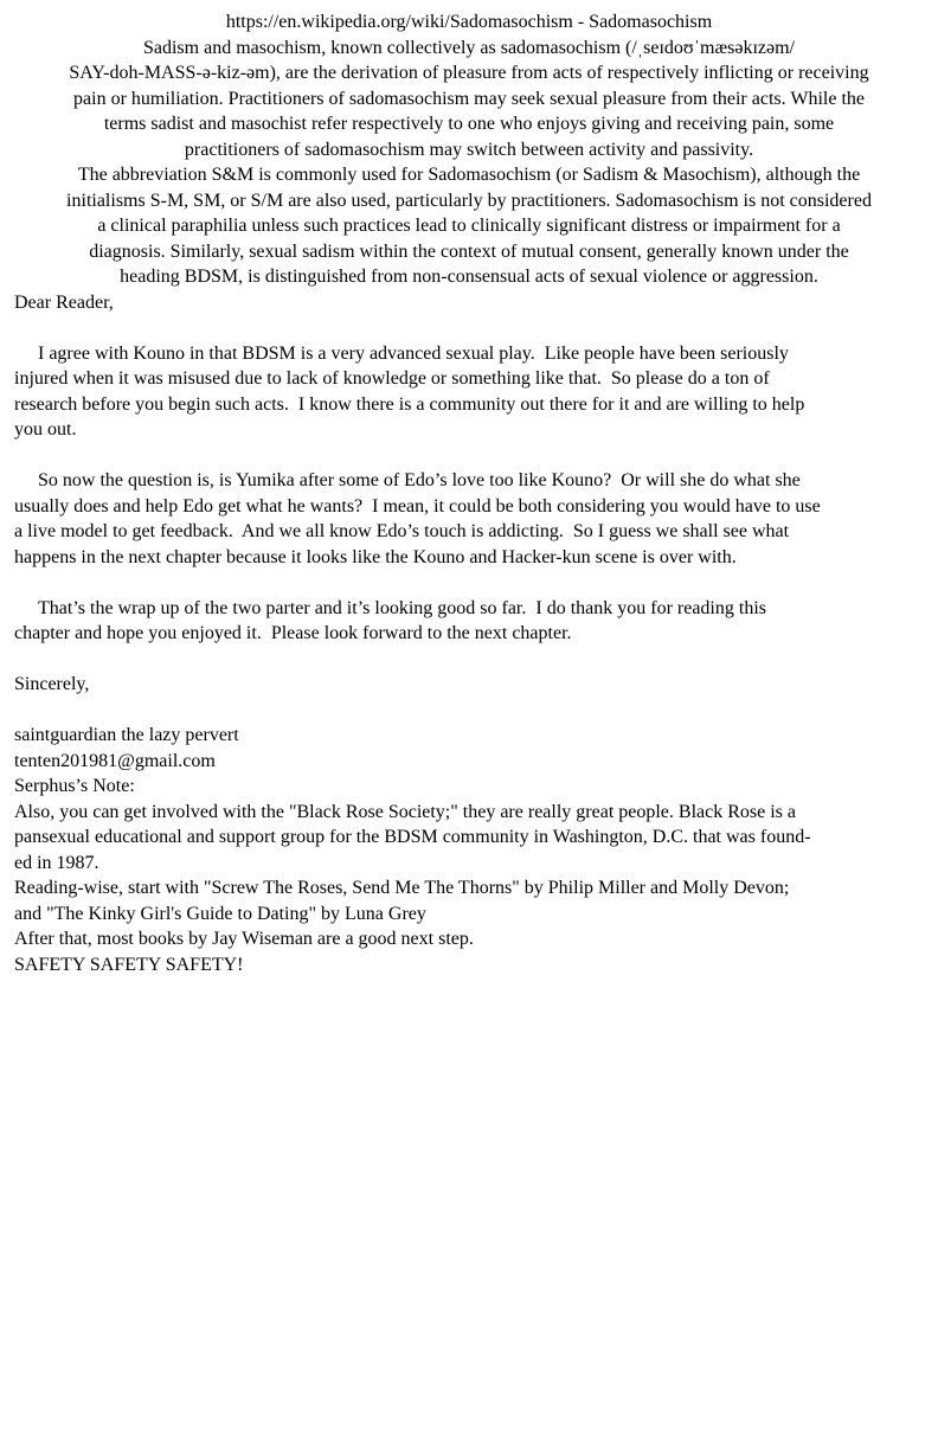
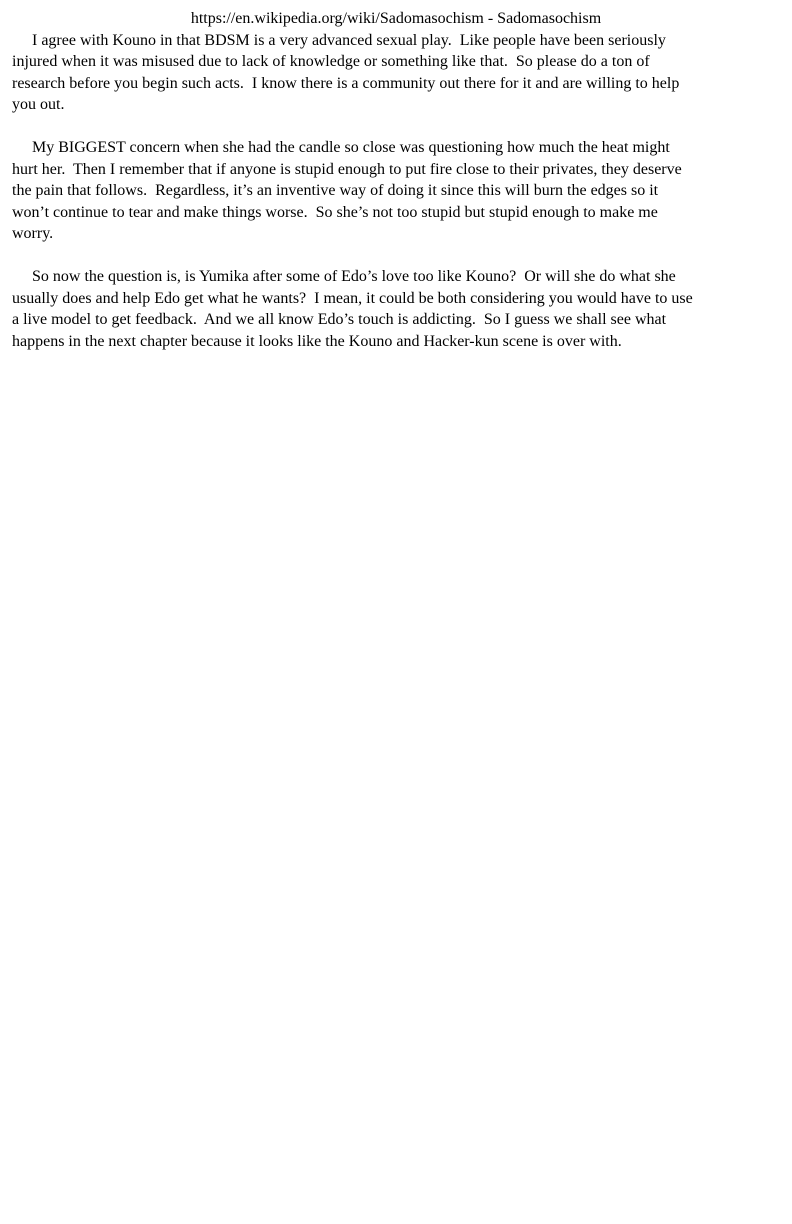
  https://en.wikipedia.org/wiki/Sadomasochism - Sadomasochism
- Sadism and masochism, known collectively as sadomasochism (/ˌseɪdoʊˈmæsəkɪzəm/
- SAY-doh-MASS-ə-kiz-əm), are the derivation of pleasure from acts of respectively inflicting or receiving
- pain or humiliation. Practitioners of sadomasochism may seek sexual pleasure from their acts. While the
- terms sadist and masochist refer respectively to one who enjoys giving and receiving pain, some
- practitioners of sadomasochism may switch between activity and passivity.
- The abbreviation S&M is commonly used for Sadomasochism (or Sadism & Masochism), although the
- initialisms S-M, SM, or S/M are also used, particularly by practitioners. Sadomasochism is not considered
- a clinical paraphilia unless such practices lead to clinically significant distress or impairment for a
- diagnosis. Similarly, sexual sadism within the context of mutual consent, generally known under the
- heading BDSM, is distinguished from non-consensual acts of sexual violence or aggression.
- Dear Reader,
  I agree with Kouno in that BDSM is a very advanced sexual play. Like people have been seriously
  injured when it was misused due to lack of knowledge or something like that. So please do a ton of
  research before you begin such acts. I know there is a community out there for it and are willing to help
  you out.
+ My BIGGEST concern when she had the candle so close was questioning how much the heat might
+ hurt her. Then I remember that if anyone is stupid enough to put fire close to their privates, they deserve
+ the pain that follows. Regardless, it’s an inventive way of doing it since this will burn the edges so it
+ won’t continue to tear and make things worse. So she’s not too stupid but stupid enough to make me
+ worry.
  So now the question is, is Yumika after some of Edo’s love too like Kouno? Or will she do what she
  usually does and help Edo get what he wants? I mean, it could be both considering you would have to use
  a live model to get feedback. And we all know Edo’s touch is addicting. So I guess we shall see what
  happens in the next chapter because it looks like the Kouno and Hacker-kun scene is over with.
- That’s the wrap up of the two parter and it’s looking good so far. I do thank you for reading this
- chapter and hope you enjoyed it. Please look forward to the next chapter.
- Sincerely,
- saintguardian the lazy pervert
- tenten201981@gmail.com
- Serphus’s Note:
- Also, you can get involved with the "Black Rose Society;" they are really great people. Black Rose is a
- pansexual educational and support group for the BDSM community in Washington, D.C. that was found-
- ed in 1987.
- Reading-wise, start with "Screw The Roses, Send Me The Thorns" by Philip Miller and Molly Devon;
- and "The Kinky Girl's Guide to Dating" by Luna Grey
- After that, most books by Jay Wiseman are a good next step.
- SAFETY SAFETY SAFETY!
